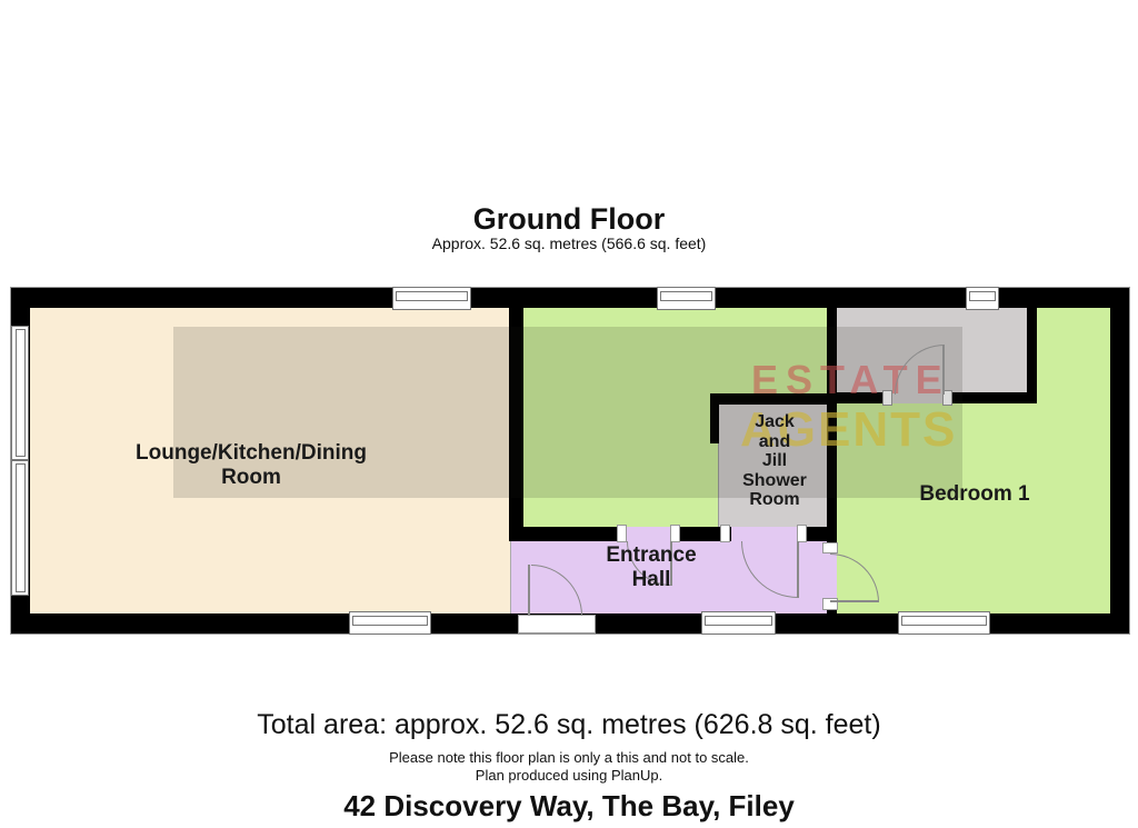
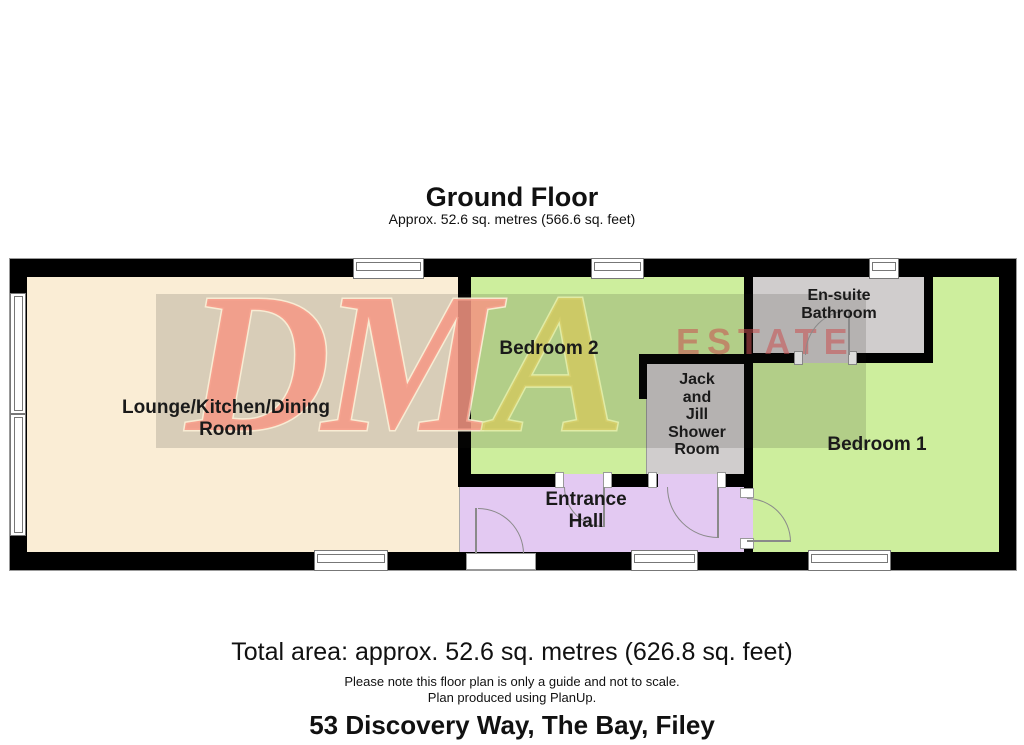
  Ground Floor
  Approx. 52.6 sq. metres (566.6 sq. feet)
+ DMA
  ESTATE
- AGENTS
  Lounge/Kitchen/Dining
  Room
+ Bedroom 2
+ En-suite
+ Bathroom
  Jack
  and
  Jill
  Shower
  Room
  Bedroom 1
  Entrance
  Hall
  Total area: approx. 52.6 sq. metres (626.8 sq. feet)
- Please note this floor plan is only a this and not to scale.
+ Please note this floor plan is only a guide and not to scale.
  Plan produced using PlanUp.
- 42 Discovery Way, The Bay, Filey
+ 53 Discovery Way, The Bay, Filey
